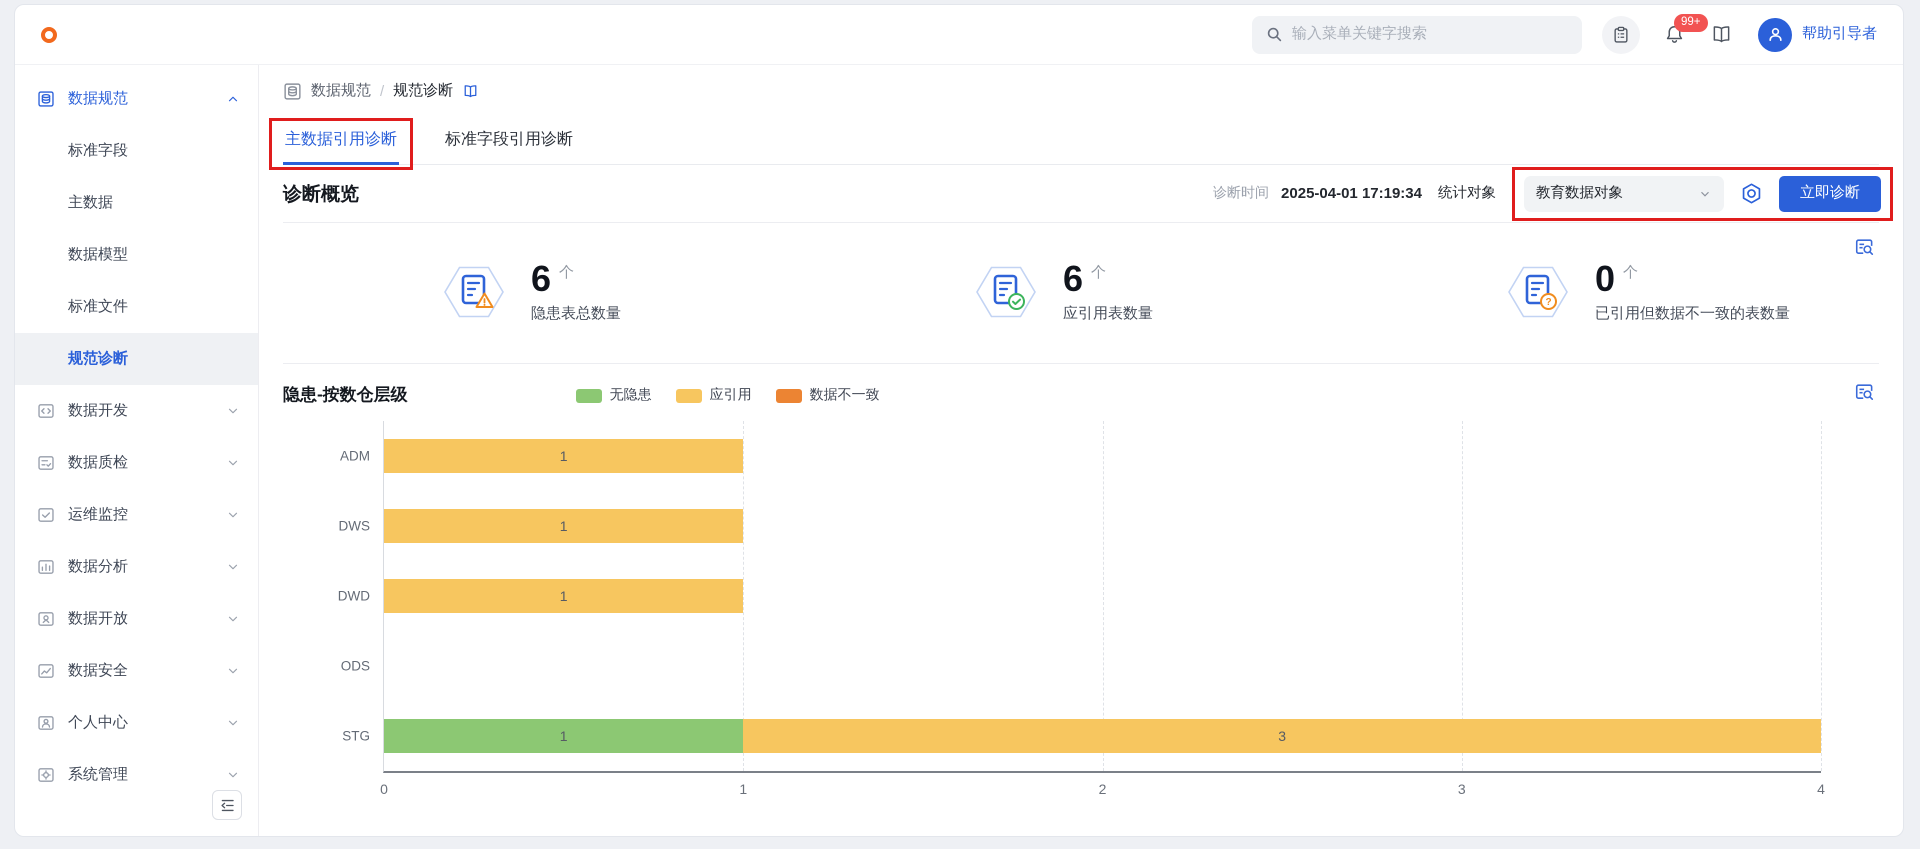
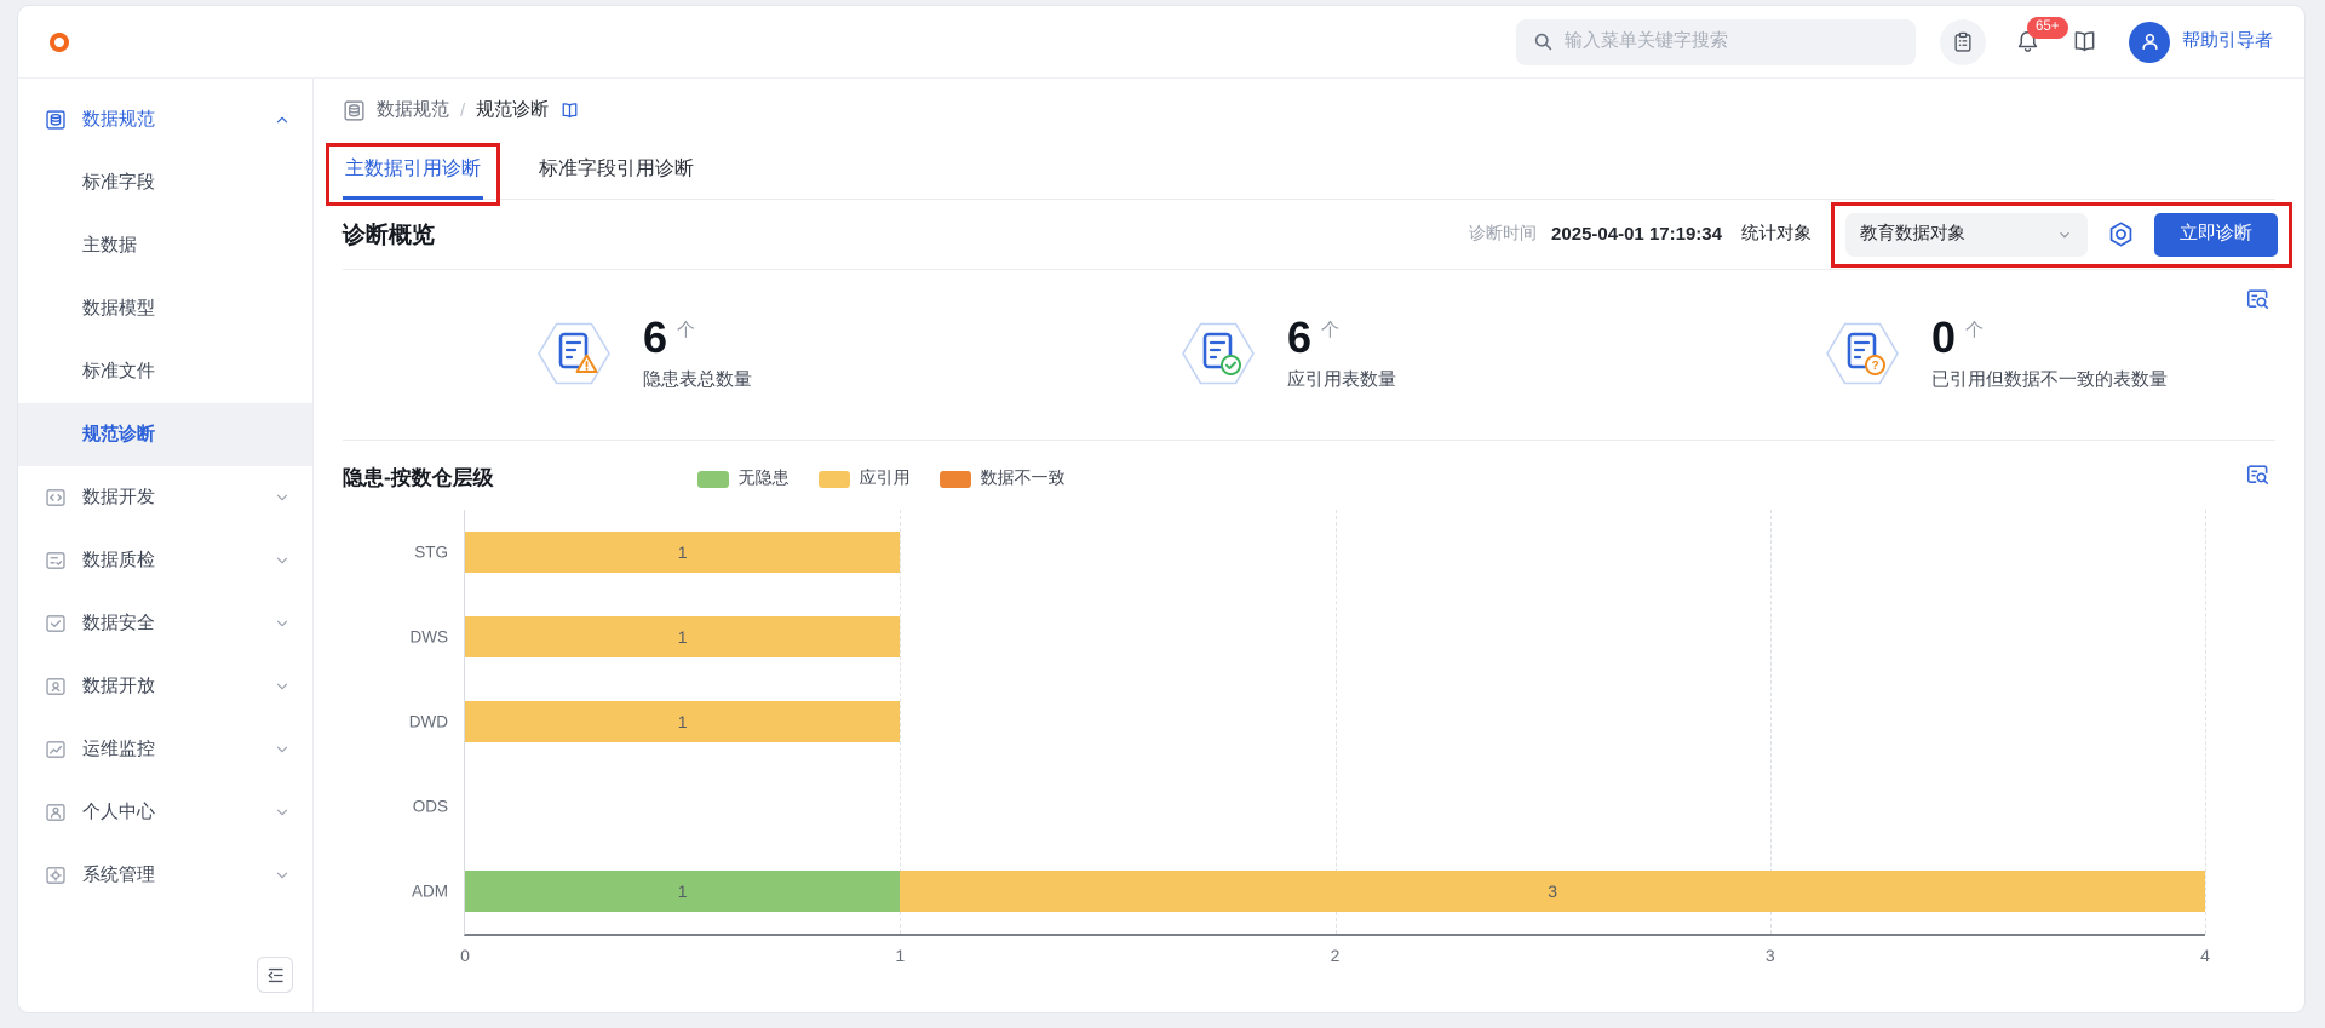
  输入菜单关键字搜索
- 99+
+ 65+
  帮助引导者
  数据规范
  标准字段
  主数据
  数据模型
  标准文件
  规范诊断
  数据开发
  数据质检
- 运维监控
+ 数据安全
- 数据分析
  数据开放
- 数据安全
+ 运维监控
  个人中心
  系统管理
  数据规范
  /
  规范诊断
  主数据引用诊断
  标准字段引用诊断
  诊断概览
  诊断时间
  2025-04-01 17:19:34
  统计对象
  教育数据对象
  立即诊断
  6
  个
  隐患表总数量
  6
  个
  应引用表数量
  ?
  0
  个
  已引用但数据不一致的表数量
  隐患-按数仓层级
  无隐患
  应引用
  数据不一致
  0
  1
  2
  3
  4
- ADM
+ STG
  1
  DWS
  1
  DWD
  1
  ODS
- STG
+ ADM
  1
  3
